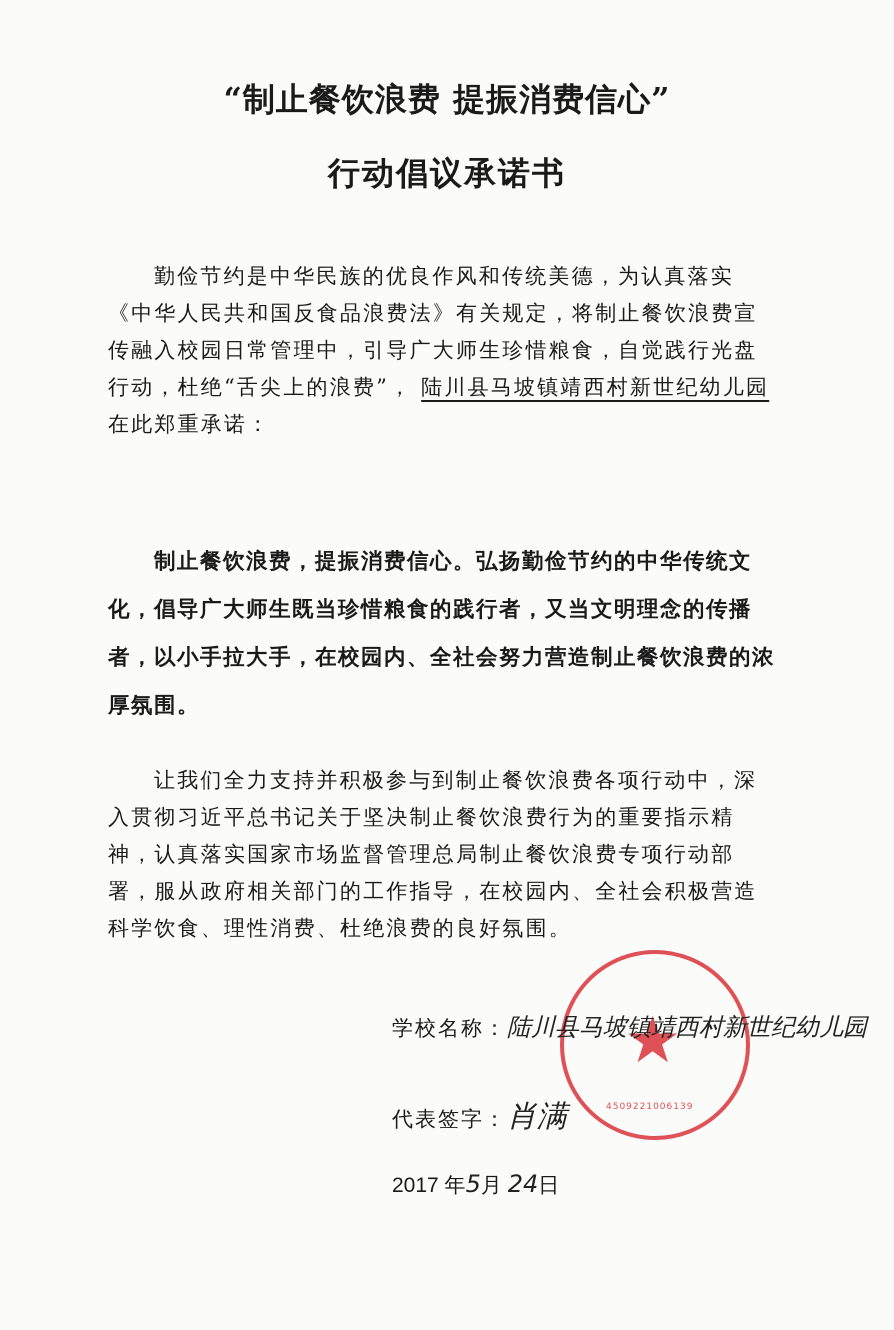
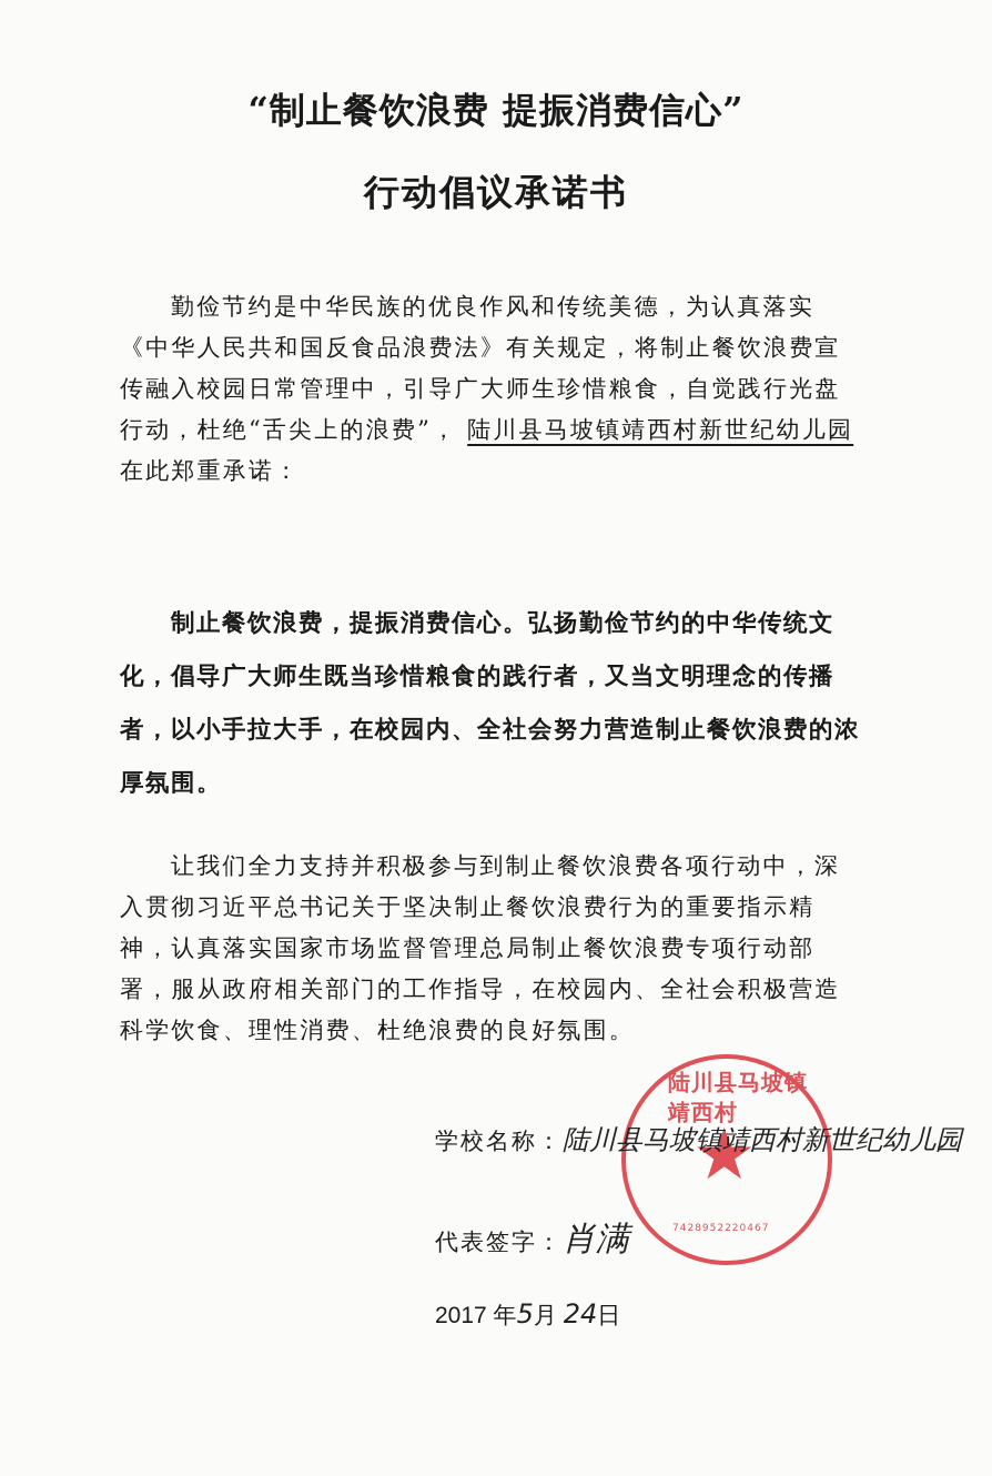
  “制止餐饮浪费 提振消费信心”
  行动倡议承诺书
  勤俭节约是中华民族的优良作风和传统美德，为认真落实《中华人民共和国反食品浪费法》有关规定，将制止餐饮浪费宣传融入校园日常管理中，引导广大师生珍惜粮食，自觉践行光盘行动，杜绝“舌尖上的浪费”， 陆川县马坡镇靖西村新世纪幼儿园
  在此郑重承诺：
  制止餐饮浪费，提振消费信心。弘扬勤俭节约的中华传统文化，倡导广大师生既当珍惜粮食的践行者，又当文明理念的传播者，以小手拉大手，在校园内、全社会努力营造制止餐饮浪费的浓厚氛围。
  让我们全力支持并积极参与到制止餐饮浪费各项行动中，深入贯彻习近平总书记关于坚决制止餐饮浪费行为的重要指示精神，认真落实国家市场监督管理总局制止餐饮浪费专项行动部署，服从政府相关部门的工作指导，在校园内、全社会积极营造科学饮食、理性消费、杜绝浪费的良好氛围。
+ 陆川县马坡镇靖西村
  ★
- 4509221006139
+ 7428952220467
  学校名称：陆川县马坡镇靖西村新世纪幼儿园
  代表签字：肖满
  2017 年5月 24日
